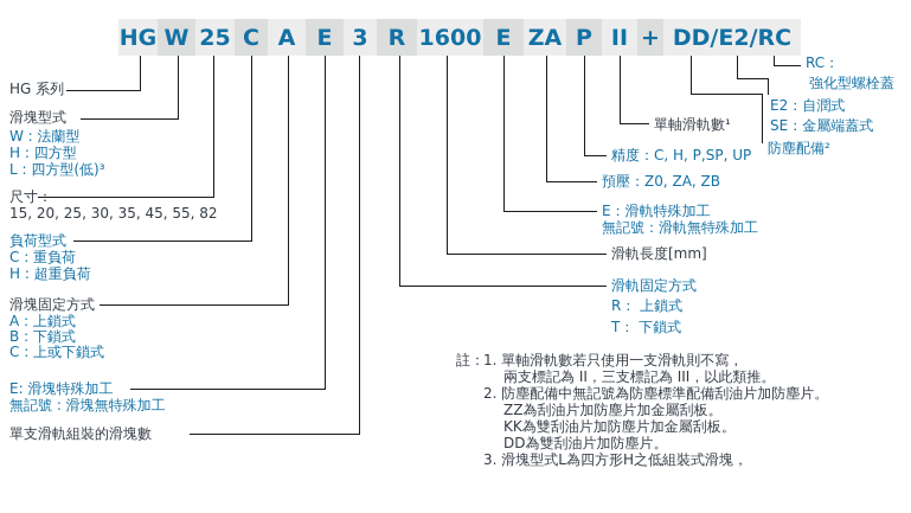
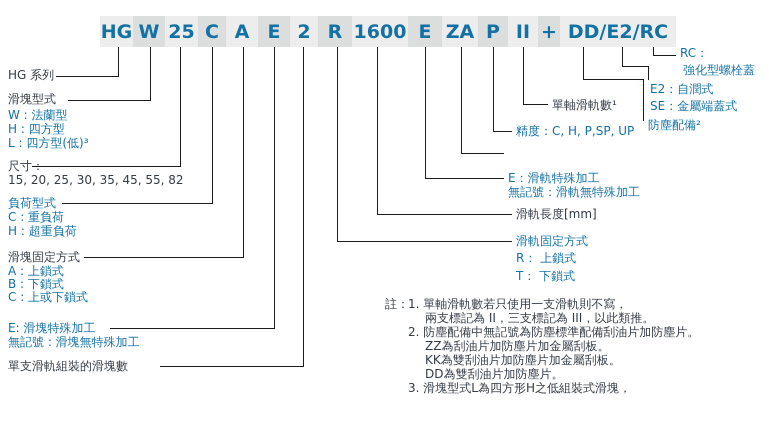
  HG
  W
  25
  C
  A
  E
- 3
+ 2
  R
  1600
  E
  ZA
  P
  II
  +
  DD/E2/RC
  HG 系列
  滑塊型式
  W : 法蘭型
  H : 四方型
  L : 四方型(低)³
  尺寸：
  15, 20, 25, 30, 35, 45, 55, 82
  負荷型式
  C : 重負荷
  H : 超重負荷
  滑塊固定方式
  A : 上鎖式
  B : 下鎖式
  C : 上或下鎖式
  E: 滑塊特殊加工
  無記號 : 滑塊無特殊加工
  單支滑軌組裝的滑塊數
  RC：
  強化型螺栓蓋
  E2：自潤式
  SE：金屬端蓋式
  單軸滑軌數¹
  防塵配備²
  精度：C, H, P,SP, UP
- 預壓：Z0, ZA, ZB
  E：滑軌特殊加工
  無記號：滑軌無特殊加工
  滑軌長度[mm]
  滑軌固定方式
  R： 上鎖式
  T： 下鎖式
  註：
  1. 單軸滑軌數若只使用一支滑軌則不寫，
  兩支標記為 II，三支標記為 III，以此類推。
  2. 防塵配備中無記號為防塵標準配備刮油片加防塵片。
  ZZ為刮油片加防塵片加金屬刮板。
  KK為雙刮油片加防塵片加金屬刮板。
  DD為雙刮油片加防塵片。
  3. 滑塊型式L為四方形H之低組裝式滑塊，
